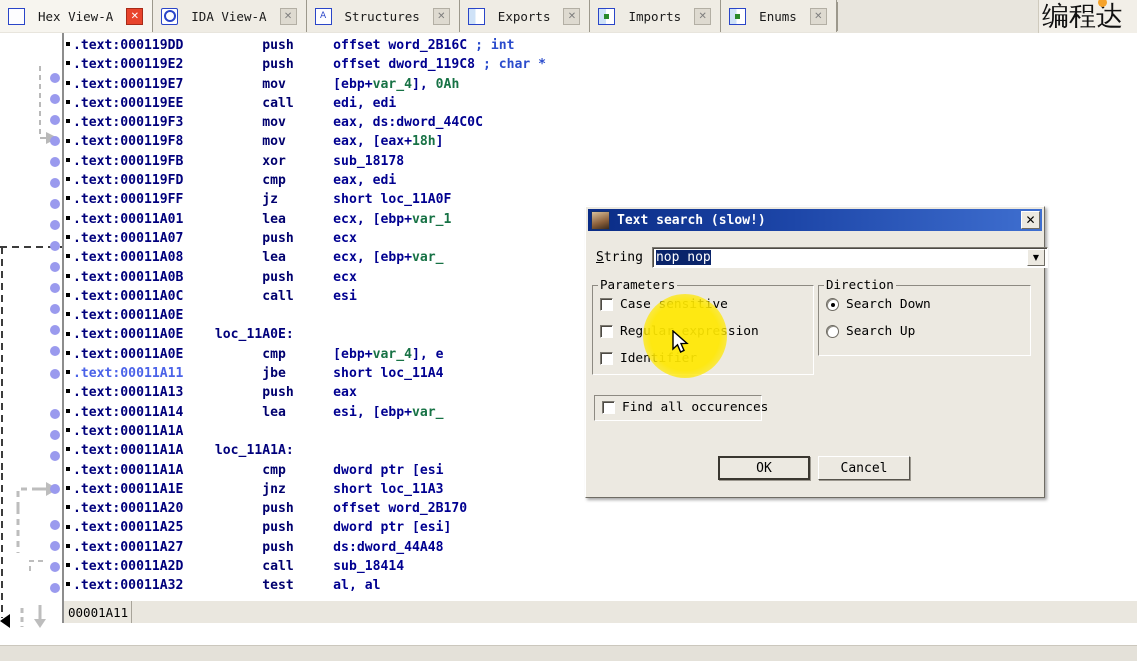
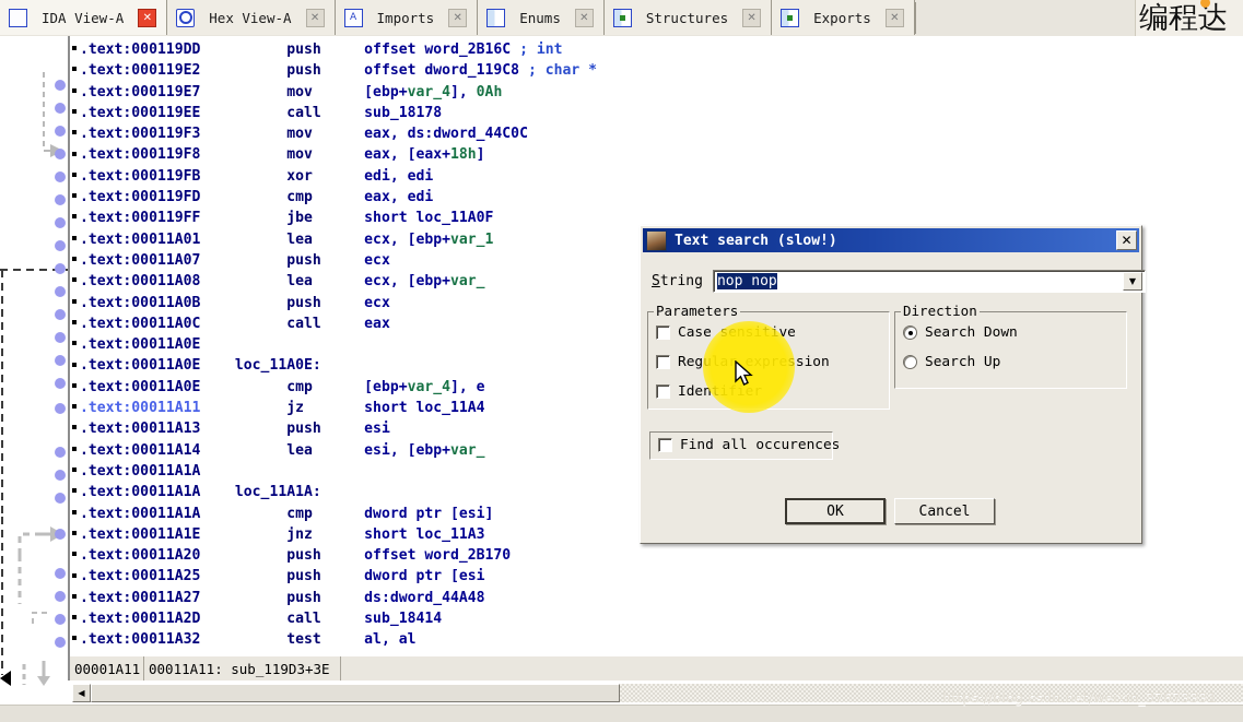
- Hex View-A
+ IDA View-A
  ✕
- IDA View-A
+ Hex View-A
  ✕
  A
- Structures
+ Imports
  ✕
- Exports
+ Enums
  ✕
- Imports
+ Structures
  ✕
- Enums
+ Exports
  ✕
  编程达
  .text:000119DD push offset word_2B16C ; int
  .text:000119E2 push offset dword_119C8 ; char *
  .text:000119E7 mov [ebp+var_4], 0Ah
- .text:000119EE call edi, edi
+ .text:000119EE call sub_18178
  .text:000119F3 mov eax, ds:dword_44C0C
  .text:000119F8 mov eax, [eax+18h]
- .text:000119FB xor sub_18178
+ .text:000119FB xor edi, edi
  .text:000119FD cmp eax, edi
- .text:000119FF jz short loc_11A0F
+ .text:000119FF jbe short loc_11A0F
  .text:00011A01 lea ecx, [ebp+var_1
  .text:00011A07 push ecx
  .text:00011A08 lea ecx, [ebp+var_
  .text:00011A0B push ecx
- .text:00011A0C call esi
+ .text:00011A0C call eax
  .text:00011A0E
  .text:00011A0E loc_11A0E:
  .text:00011A0E cmp [ebp+var_4], e
- .text:00011A11 jbe short loc_11A4
+ .text:00011A11 jz short loc_11A4
- .text:00011A13 push eax
+ .text:00011A13 push esi
  .text:00011A14 lea esi, [ebp+var_
  .text:00011A1A
  .text:00011A1A loc_11A1A:
- .text:00011A1A cmp dword ptr [esi
+ .text:00011A1A cmp dword ptr [esi]
  .text:00011A1E jnz short loc_11A3
  .text:00011A20 push offset word_2B170
- .text:00011A25 push dword ptr [esi]
+ .text:00011A25 push dword ptr [esi
  .text:00011A27 push ds:dword_44A48
  .text:00011A2D call sub_18414
  .text:00011A32 test al, al
  00001A11
+ 00011A11: sub_119D3+3E
+ ◀
+ https://blog.csdn.net/weixin_37673331
  Text search (slow!)
  ✕
  String
  nop nop
  ▼
  Parameters
  Direction
  Search Down
  Search Up
  Find all occurences
  OK
  Cancel
